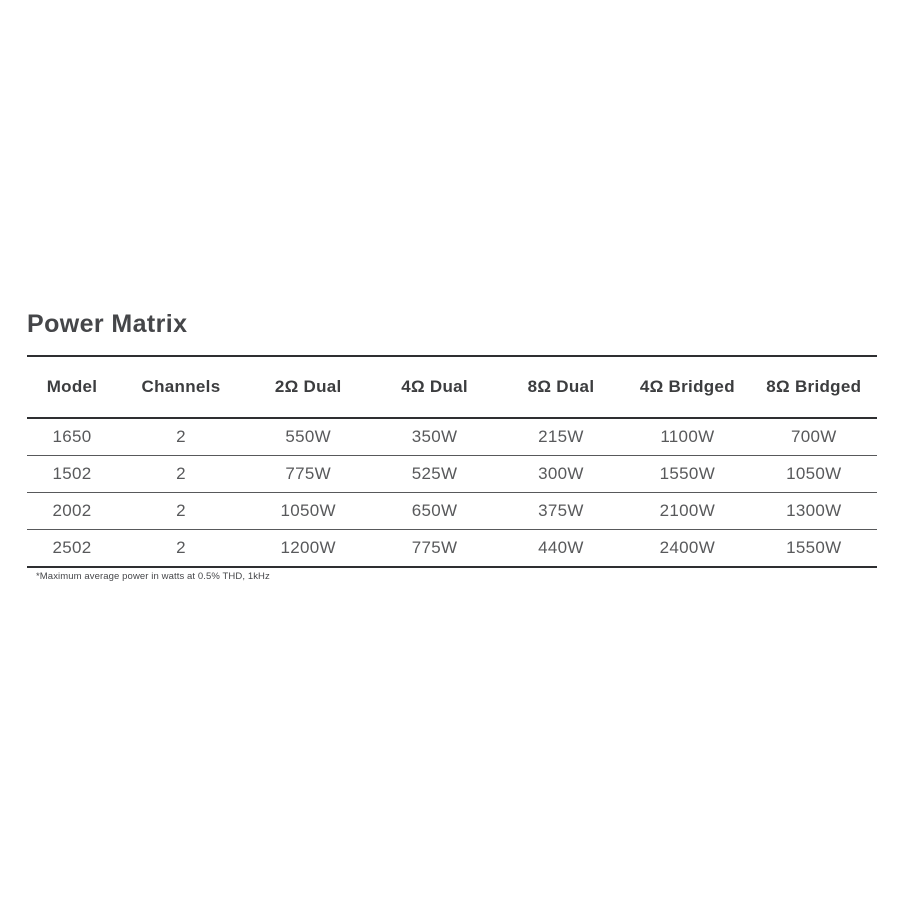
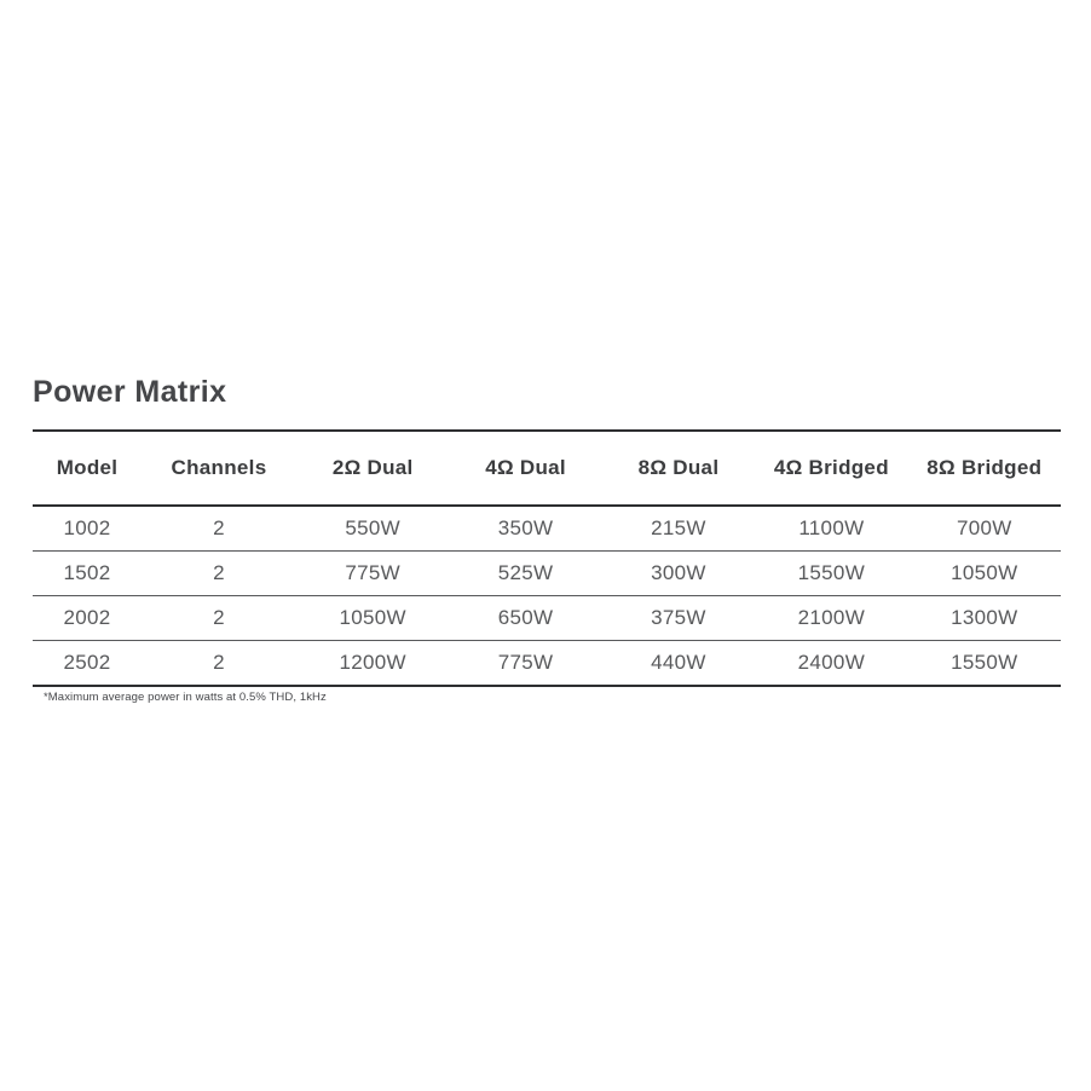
  Power Matrix
  Model	Channels	2Ω Dual	4Ω Dual	8Ω Dual	4Ω Bridged	8Ω Bridged
- 1650	2	550W	350W	215W	1100W	700W
+ 1002	2	550W	350W	215W	1100W	700W
  1502	2	775W	525W	300W	1550W	1050W
  2002	2	1050W	650W	375W	2100W	1300W
  2502	2	1200W	775W	440W	2400W	1550W
  *Maximum average power in watts at 0.5% THD, 1kHz
